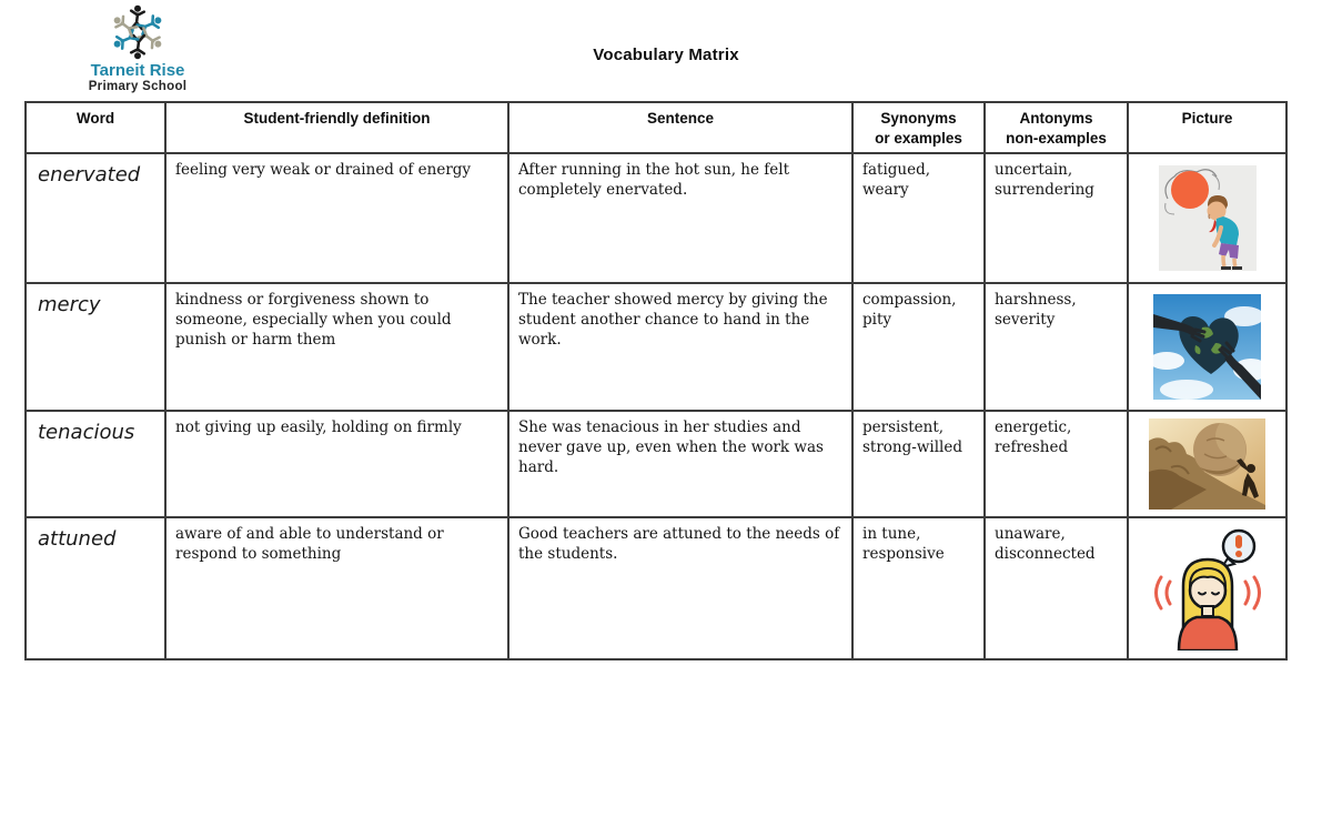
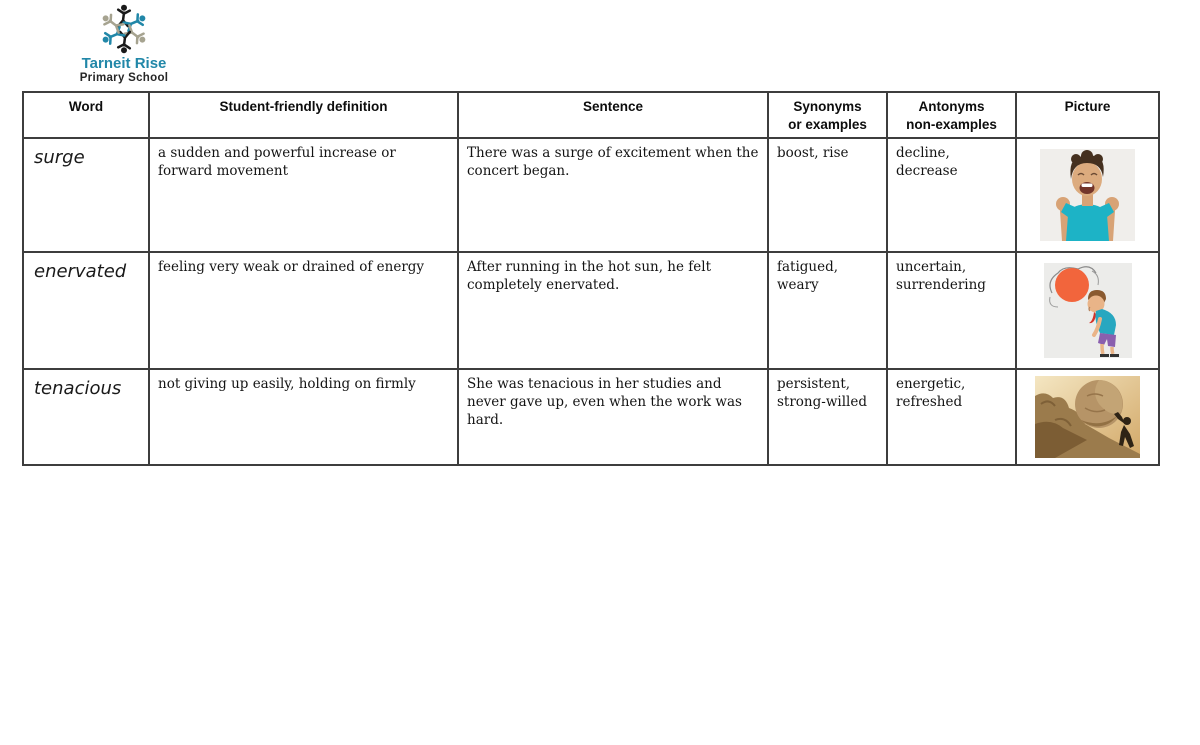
  Tarneit Rise
  Primary School
- Vocabulary Matrix
  Word	Student-friendly definition	Sentence	Synonyms or examples	Antonyms non-examples	Picture
+ surge	a sudden and powerful increase or forward movement	There was a surge of excitement when the concert began.	boost, rise	decline, decrease
  enervated	feeling very weak or drained of energy	After running in the hot sun, he felt completely enervated.	fatigued, weary	uncertain, surrendering
- mercy	kindness or forgiveness shown to someone, especially when you could punish or harm them	The teacher showed mercy by giving the student another chance to hand in the work.	compassion, pity	harshness, severity
  tenacious	not giving up easily, holding on firmly	She was tenacious in her studies and never gave up, even when the work was hard.	persistent, strong-willed	energetic, refreshed
- attuned	aware of and able to understand or respond to something	Good teachers are attuned to the needs of the students.	in tune, responsive	unaware, disconnected
